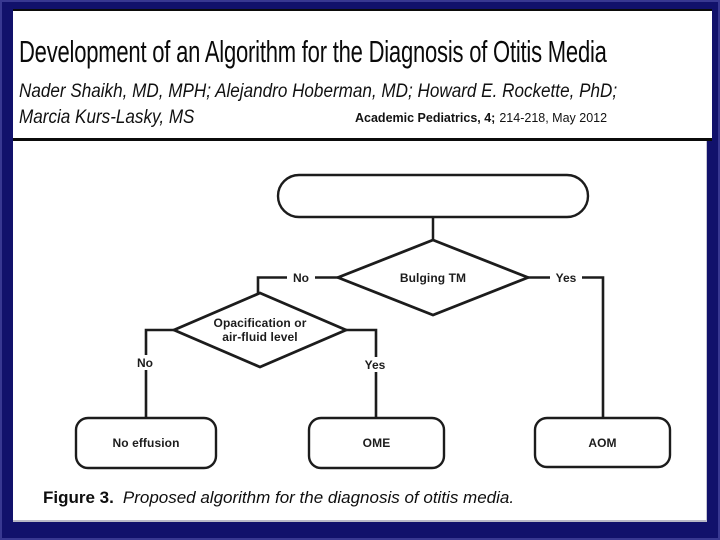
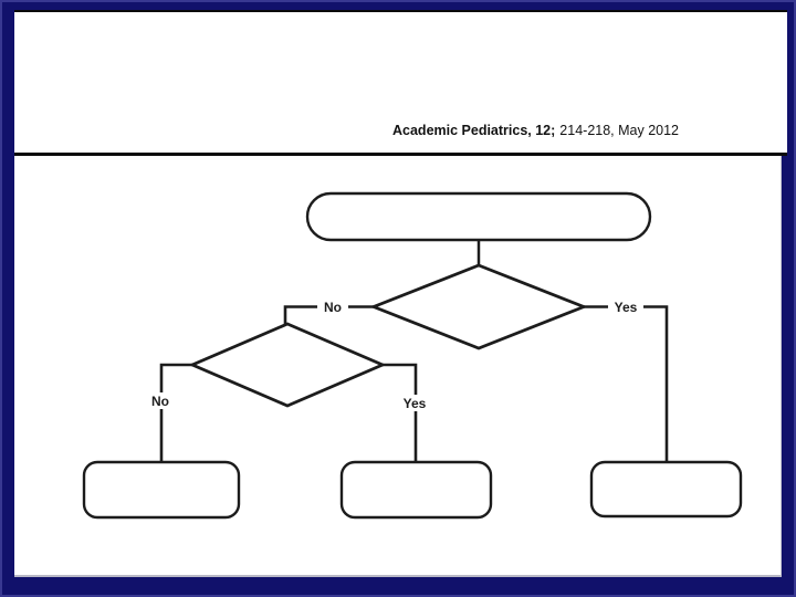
- Development of an Algorithm for the Diagnosis of Otitis Media
- Nader Shaikh, MD, MPH; Alejandro Hoberman, MD; Howard E. Rockette, PhD;
- Marcia Kurs-Lasky, MS
- Academic Pediatrics, 4; 214-218, May 2012
+ Academic Pediatrics, 12; 214-218, May 2012
- Bulging TM
  No
  Yes
- Opacification or
- air-fluid level
  No
  Yes
- No effusion
- OME
- AOM
- Figure 3. Proposed algorithm for the diagnosis of otitis media.
